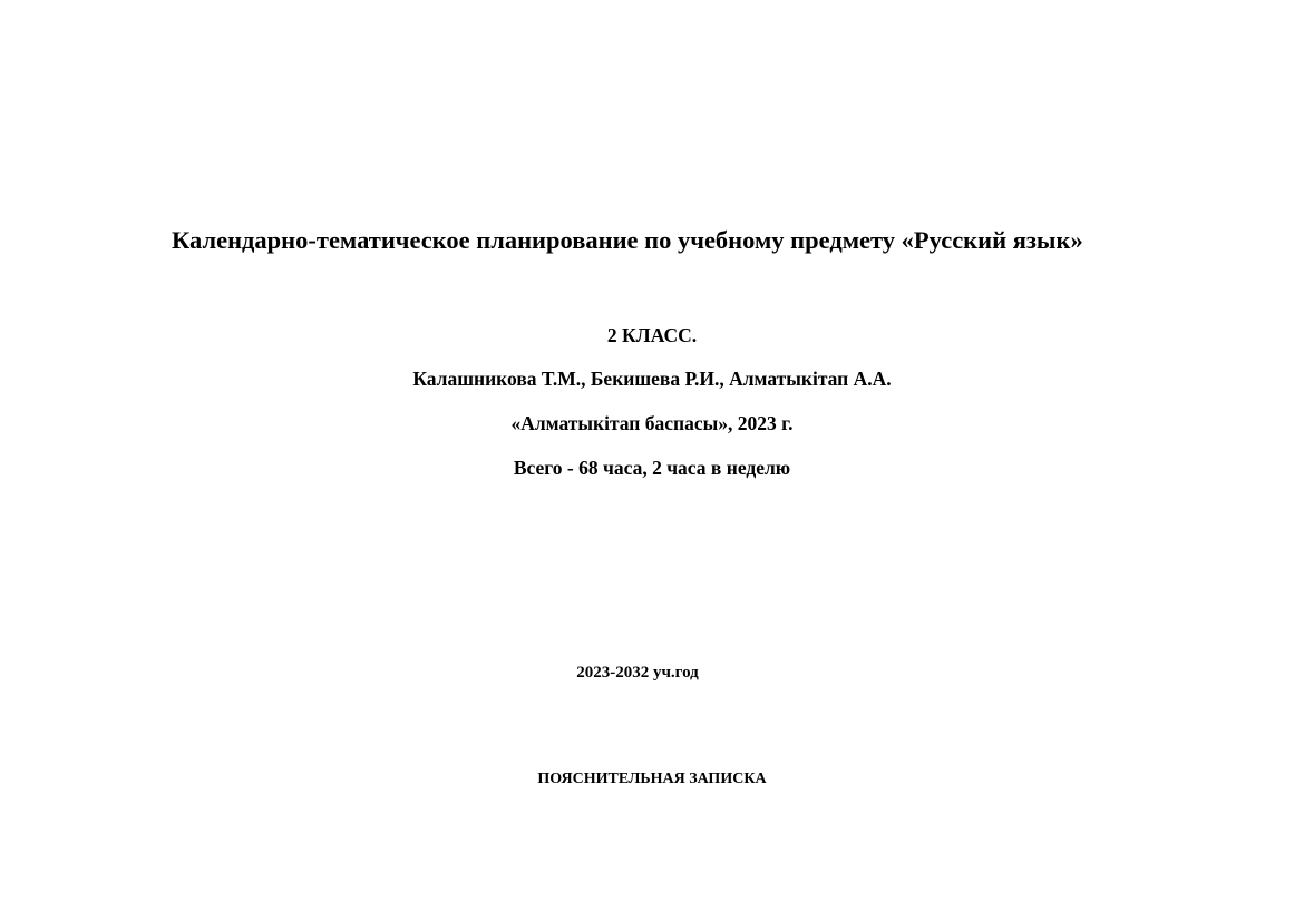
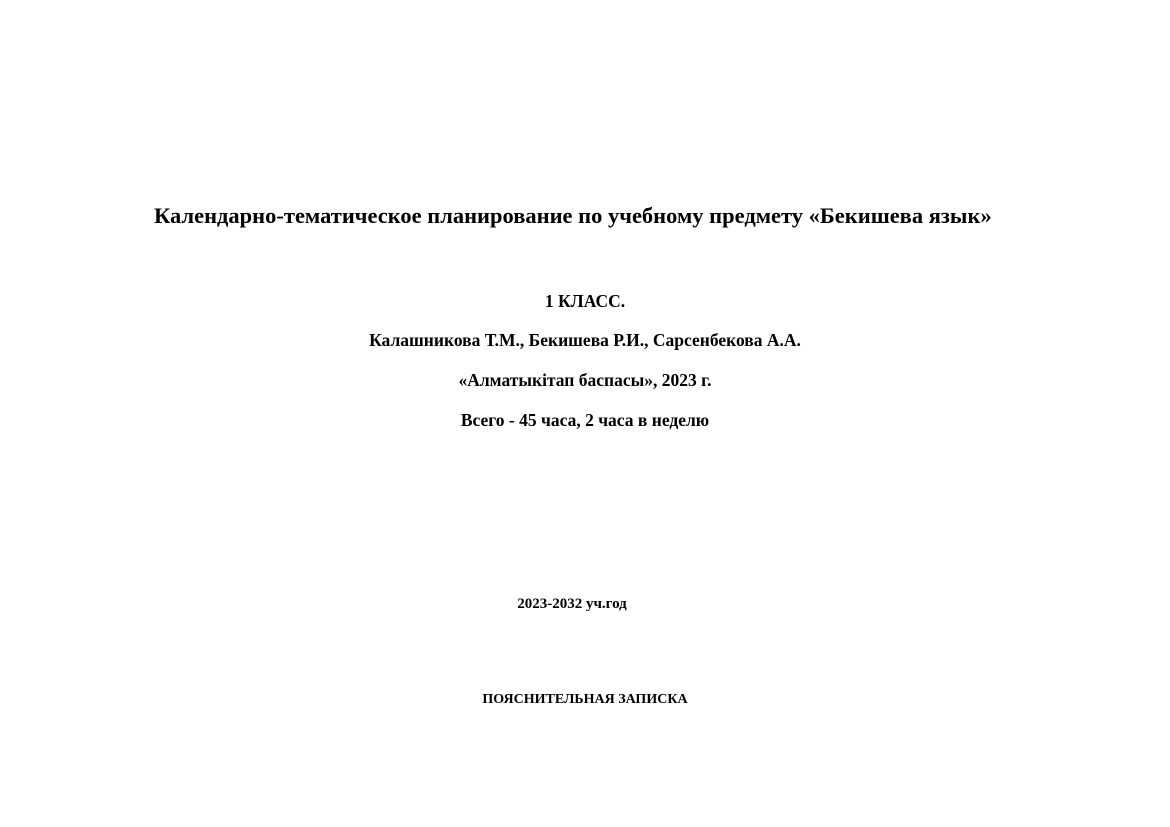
- Календарно-тематическое планирование по учебному предмету «Русский язык»
+ Календарно-тематическое планирование по учебному предмету «Бекишева язык»
- 2 КЛАСС.
+ 1 КЛАСС.
- Калашникова Т.М., Бекишева Р.И., Алматыкітап А.А.
+ Калашникова Т.М., Бекишева Р.И., Сарсенбекова А.А.
  «Алматыкітап баспасы», 2023 г.
- Всего - 68 часа, 2 часа в неделю
+ Всего - 45 часа, 2 часа в неделю
  2023-2032 уч.год
  ПОЯСНИТЕЛЬНАЯ ЗАПИСКА
